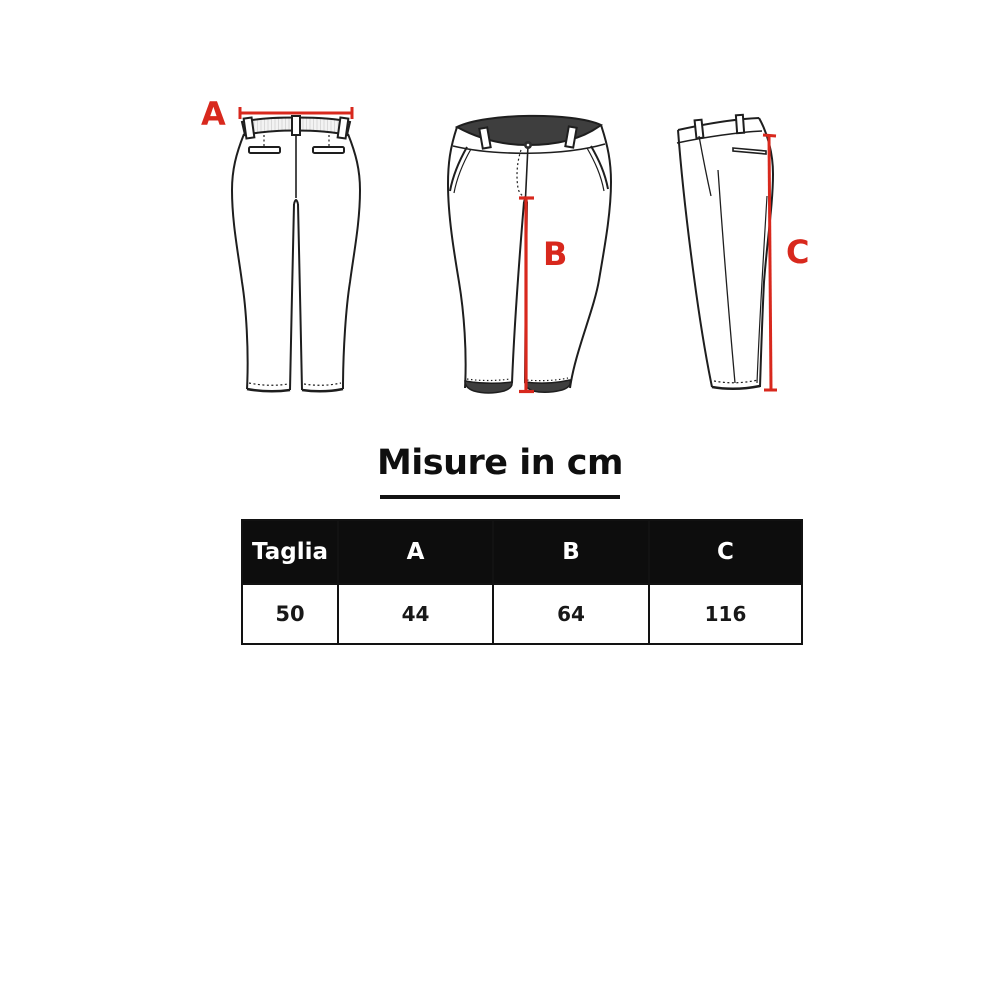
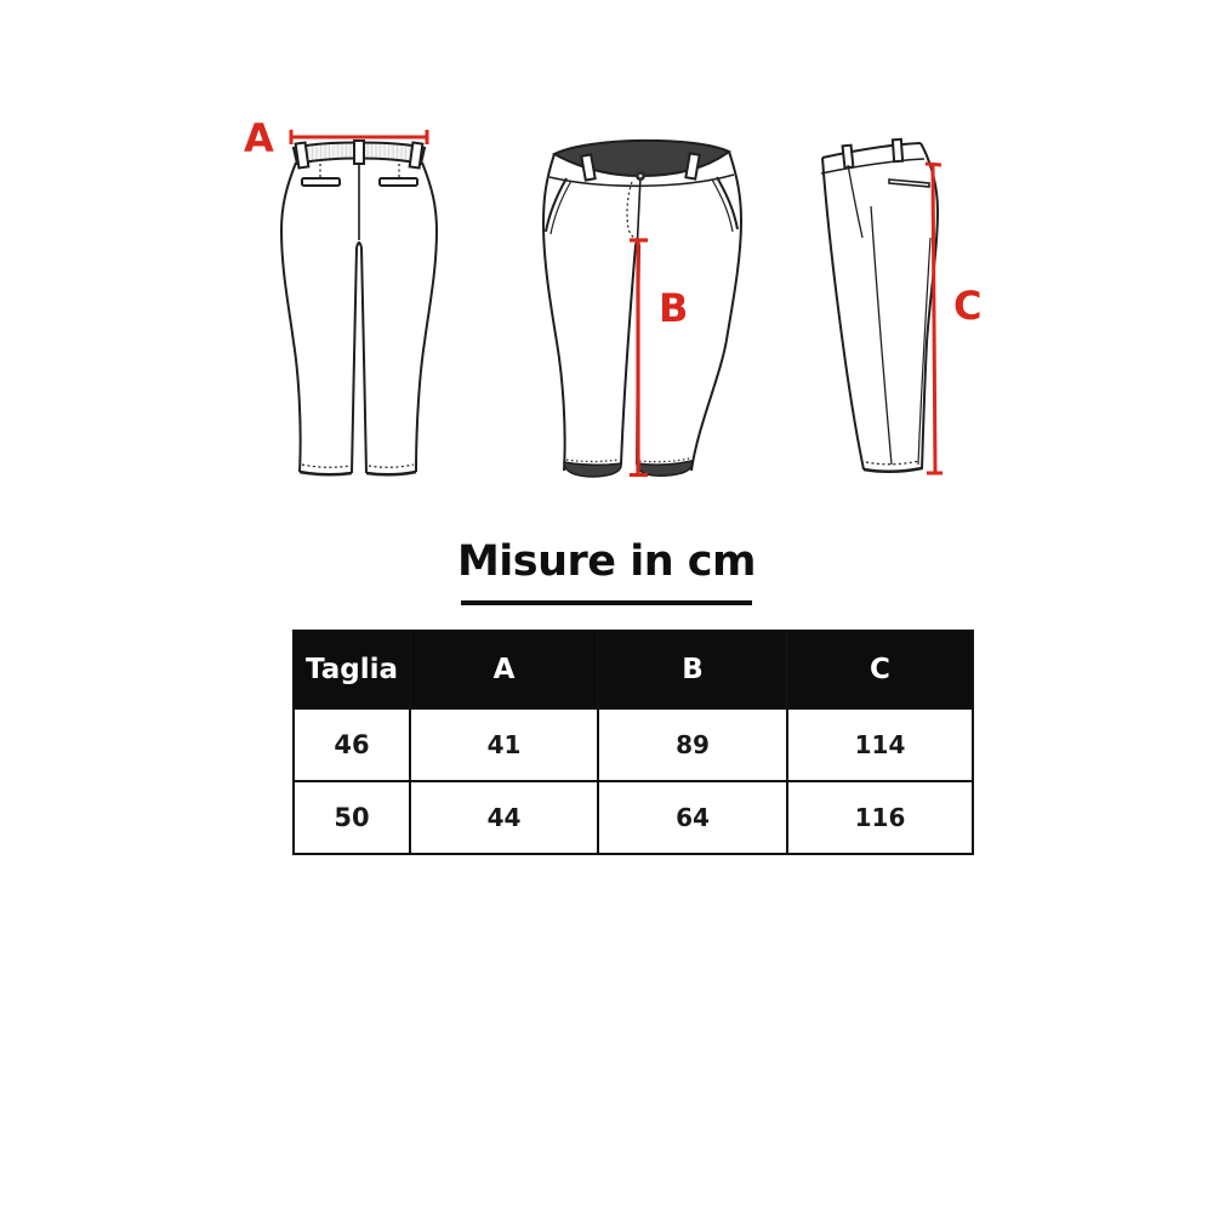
  A
  B
  C
  Misure in cm
  Taglia	A	B	C
+ 46	41	89	114
  50	44	64	116
